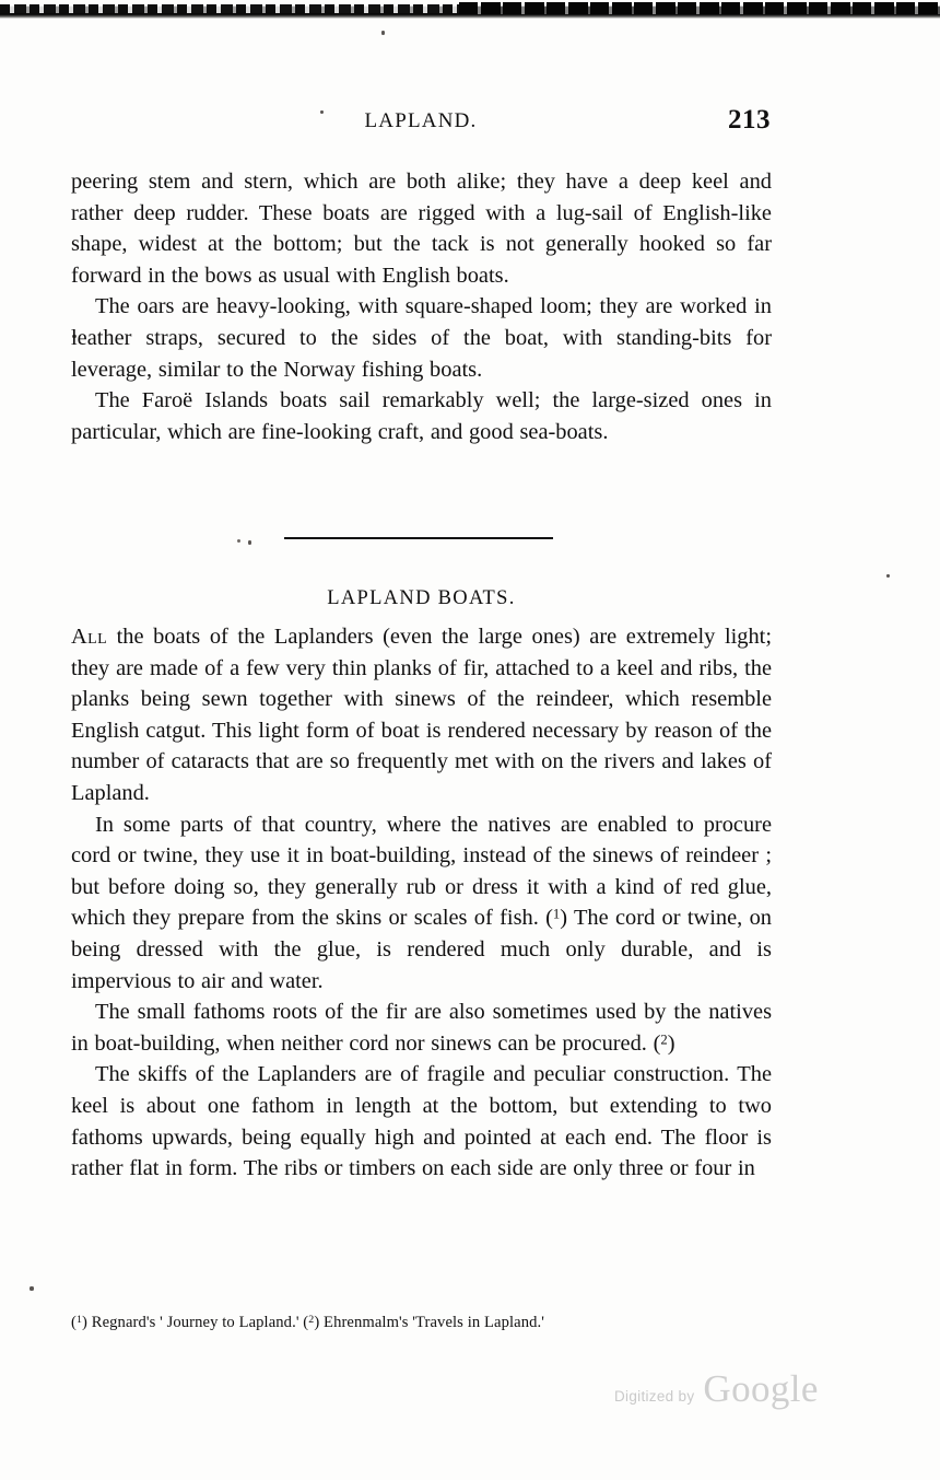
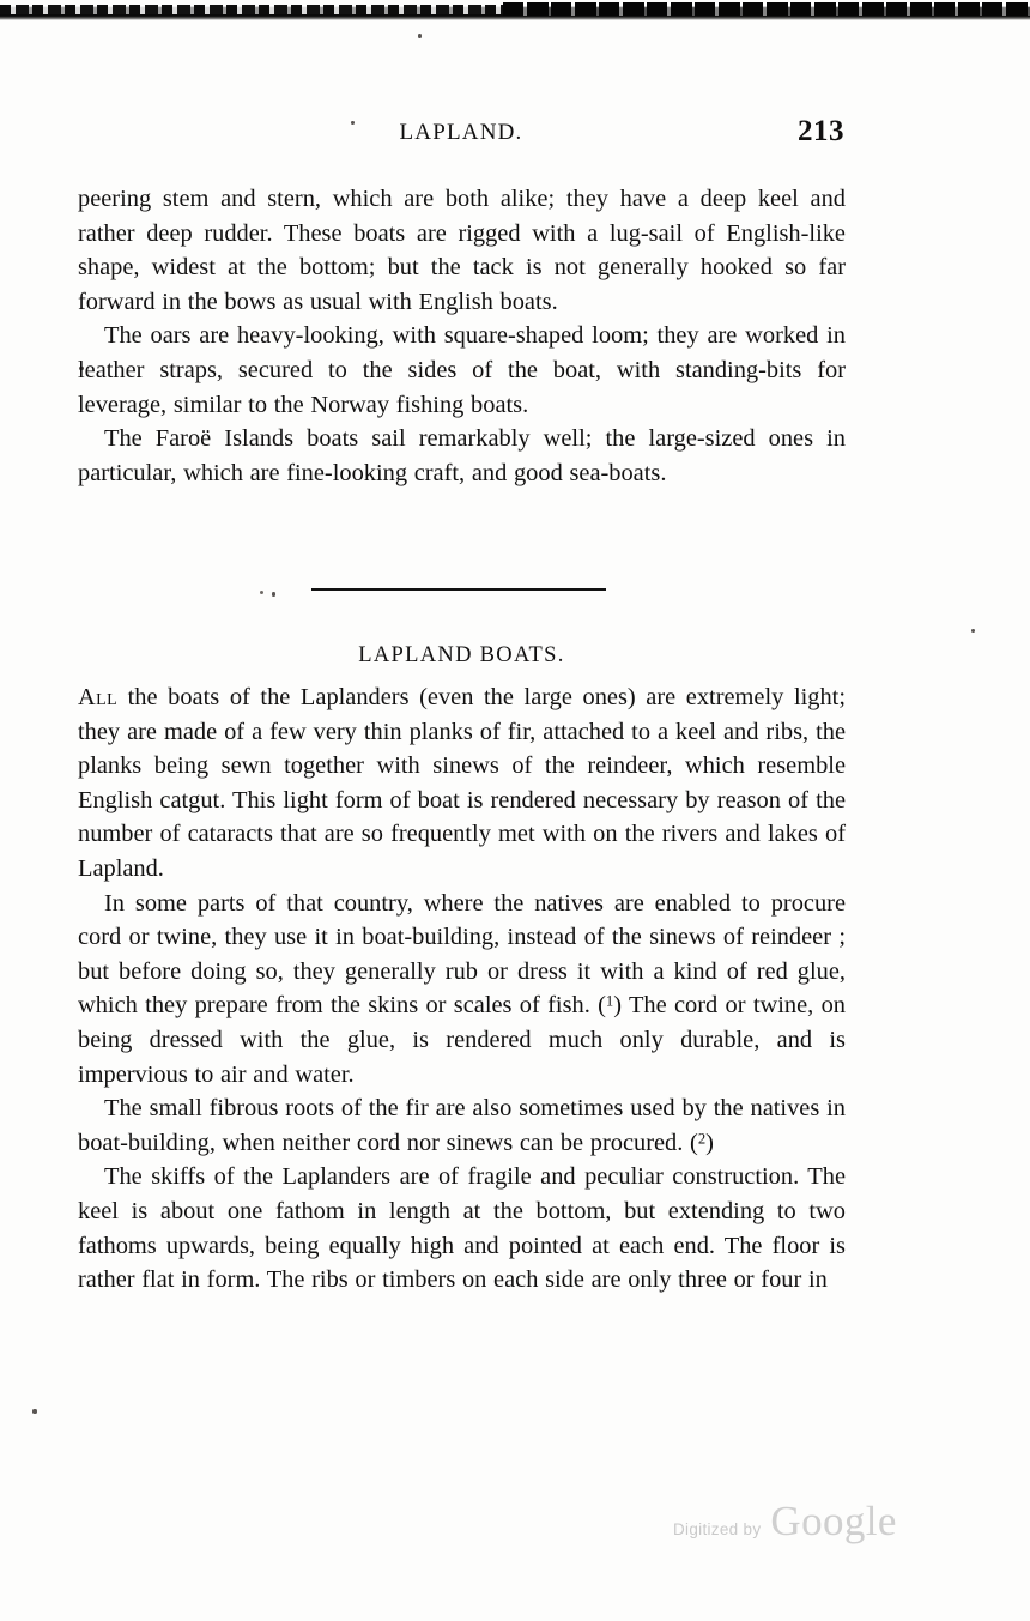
  LAPLAND.
  213
  peering stem and stern, which are both alike; they have a deep keel and rather deep rudder. These boats are rigged with a lug-sail of English-like shape, widest at the bottom; but the tack is not generally hooked so far forward in the bows as usual with English boats.
  The oars are heavy-looking, with square-shaped loom; they are worked in leather straps, secured to the sides of the boat, with standing-bits for leverage, similar to the Norway fishing boats.
  The Faroë Islands boats sail remarkably well; the large-sized ones in particular, which are fine-looking craft, and good sea-boats.
  LAPLAND BOATS.
  All the boats of the Laplanders (even the large ones) are extremely light; they are made of a few very thin planks of fir, attached to a keel and ribs, the planks being sewn together with sinews of the reindeer, which resemble English catgut. This light form of boat is rendered necessary by reason of the number of cataracts that are so frequently met with on the rivers and lakes of Lapland.
  In some parts of that country, where the natives are enabled to procure cord or twine, they use it in boat-building, instead of the sinews of reindeer ; but before doing so, they generally rub or dress it with a kind of red glue, which they prepare from the skins or scales of fish. (1) The cord or twine, on being dressed with the glue, is rendered much only durable, and is impervious to air and water.
- The small fathoms roots of the fir are also sometimes used by the natives in boat-building, when neither cord nor sinews can be procured. (2)
+ The small fibrous roots of the fir are also sometimes used by the natives in boat-building, when neither cord nor sinews can be procured. (2)
  The skiffs of the Laplanders are of fragile and peculiar construction. The keel is about one fathom in length at the bottom, but extending to two fathoms upwards, being equally high and pointed at each end. The floor is rather flat in form. The ribs or timbers on each side are only three or four in
- (1) Regnard's ' Journey to Lapland.' (2) Ehrenmalm's 'Travels in Lapland.'
  Digitized by
  Google
